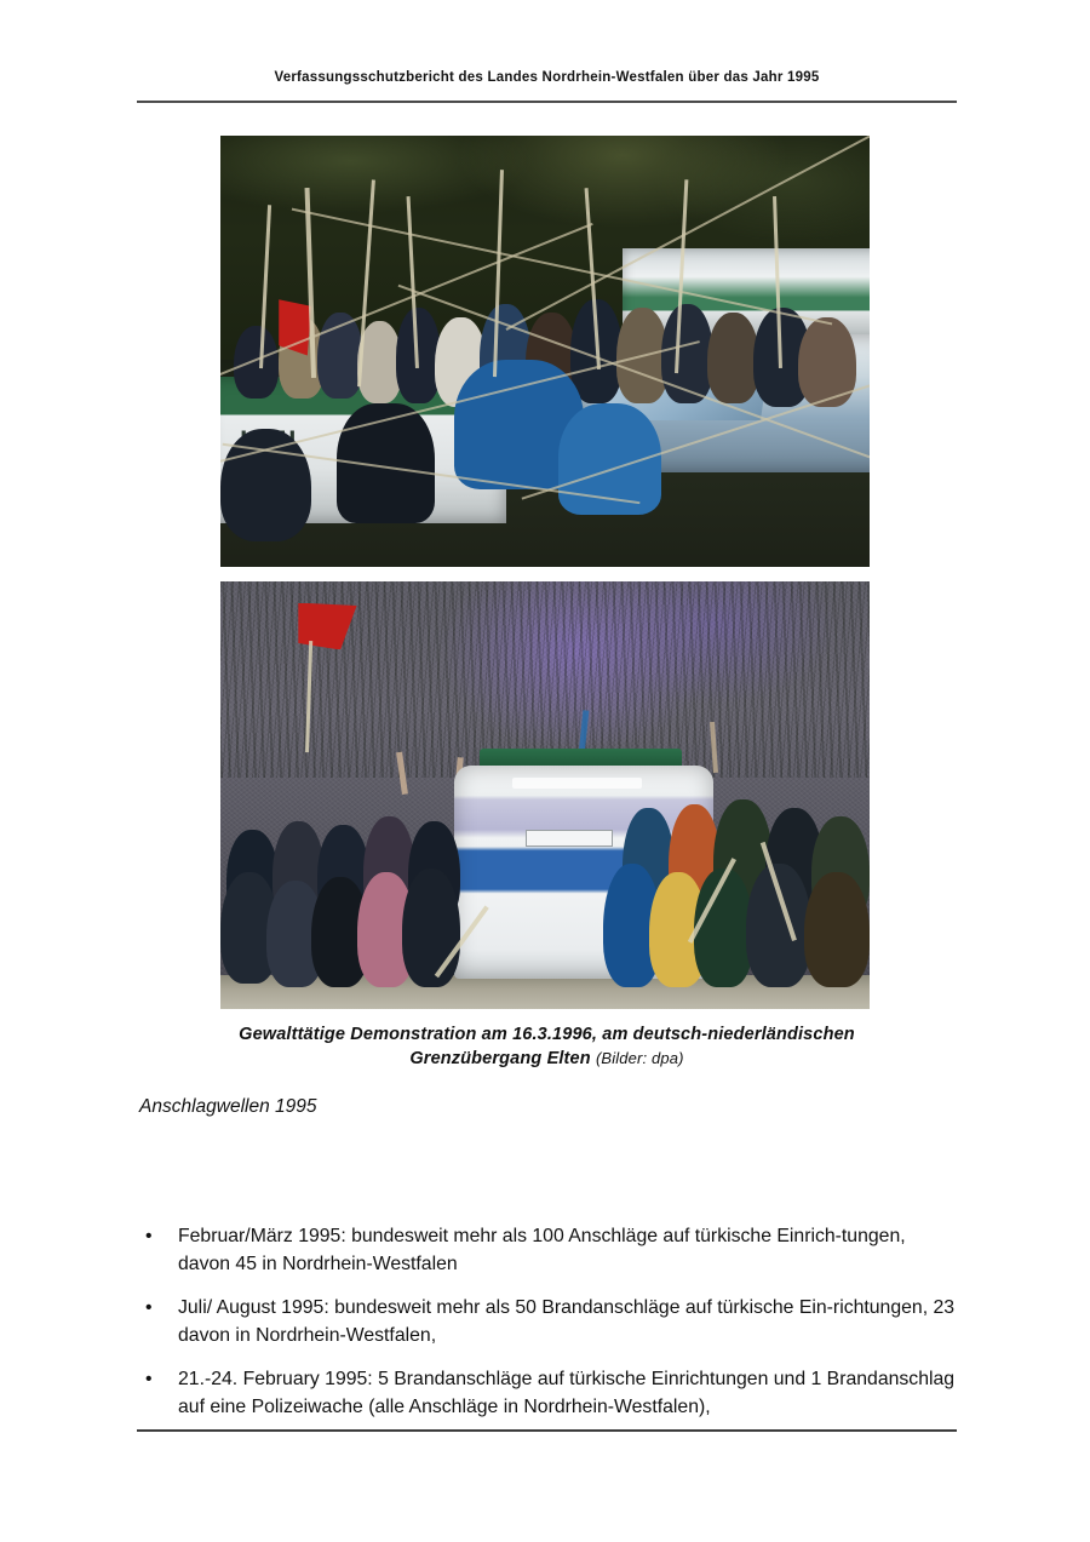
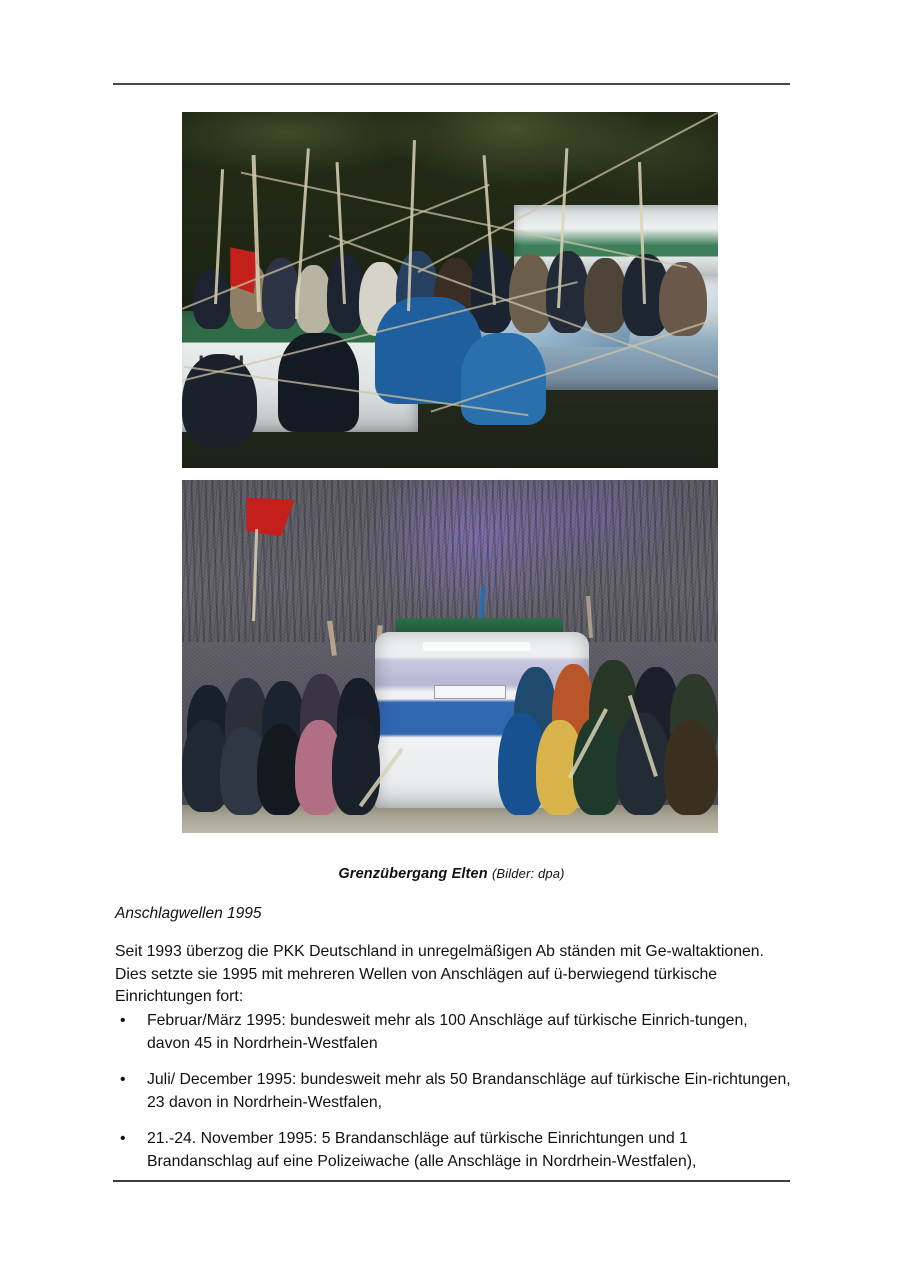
- Verfassungsschutzbericht des Landes Nordrhein-Westfalen über das Jahr 1995
- Gewalttätige Demonstration am 16.3.1996, am deutsch-niederländischen
  Grenzübergang Elten (Bilder: dpa)
  Anschlagwellen 1995
+ Seit 1993 überzog die PKK Deutschland in unregelmäßigen Ab ständen mit Ge-waltaktionen. Dies setzte sie 1995 mit mehreren Wellen von Anschlägen auf ü-berwiegend türkische Einrichtungen fort:
  •
  Februar/März 1995: bundesweit mehr als 100 Anschläge auf türkische Einrich-tungen, davon 45 in Nordrhein-Westfalen
  •
- Juli/ August 1995: bundesweit mehr als 50 Brandanschläge auf türkische Ein-richtungen, 23 davon in Nordrhein-Westfalen,
+ Juli/ December 1995: bundesweit mehr als 50 Brandanschläge auf türkische Ein-richtungen, 23 davon in Nordrhein-Westfalen,
  •
- 21.-24. February 1995: 5 Brandanschläge auf türkische Einrichtungen und 1 Brandanschlag auf eine Polizeiwache (alle Anschläge in Nordrhein-Westfalen),
+ 21.-24. November 1995: 5 Brandanschläge auf türkische Einrichtungen und 1 Brandanschlag auf eine Polizeiwache (alle Anschläge in Nordrhein-Westfalen),
